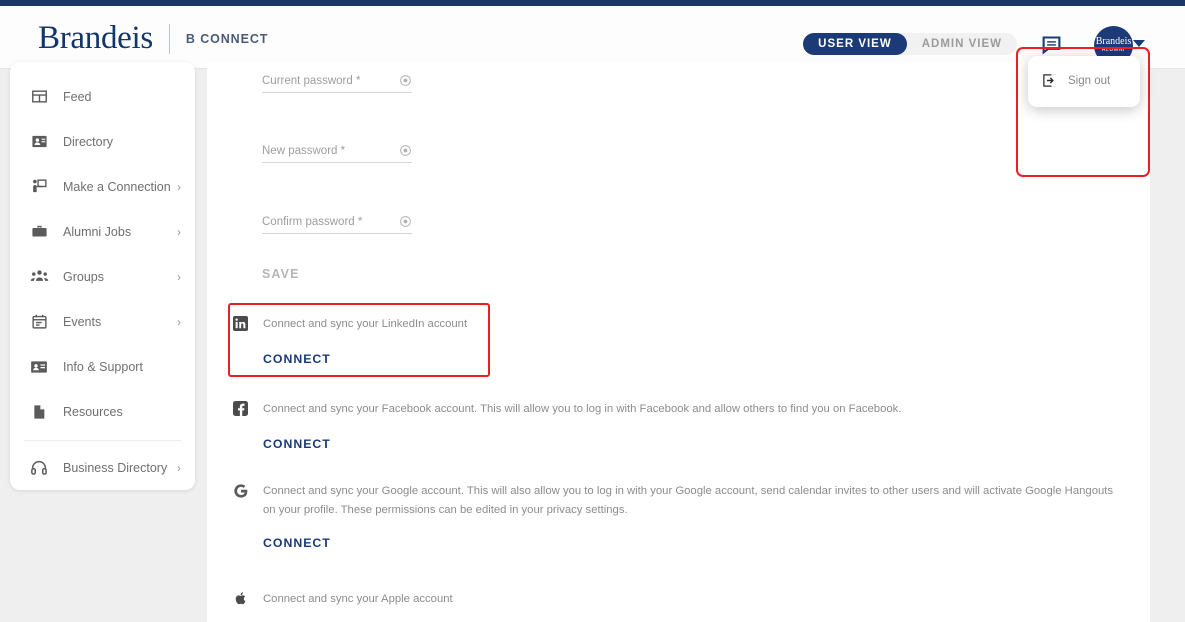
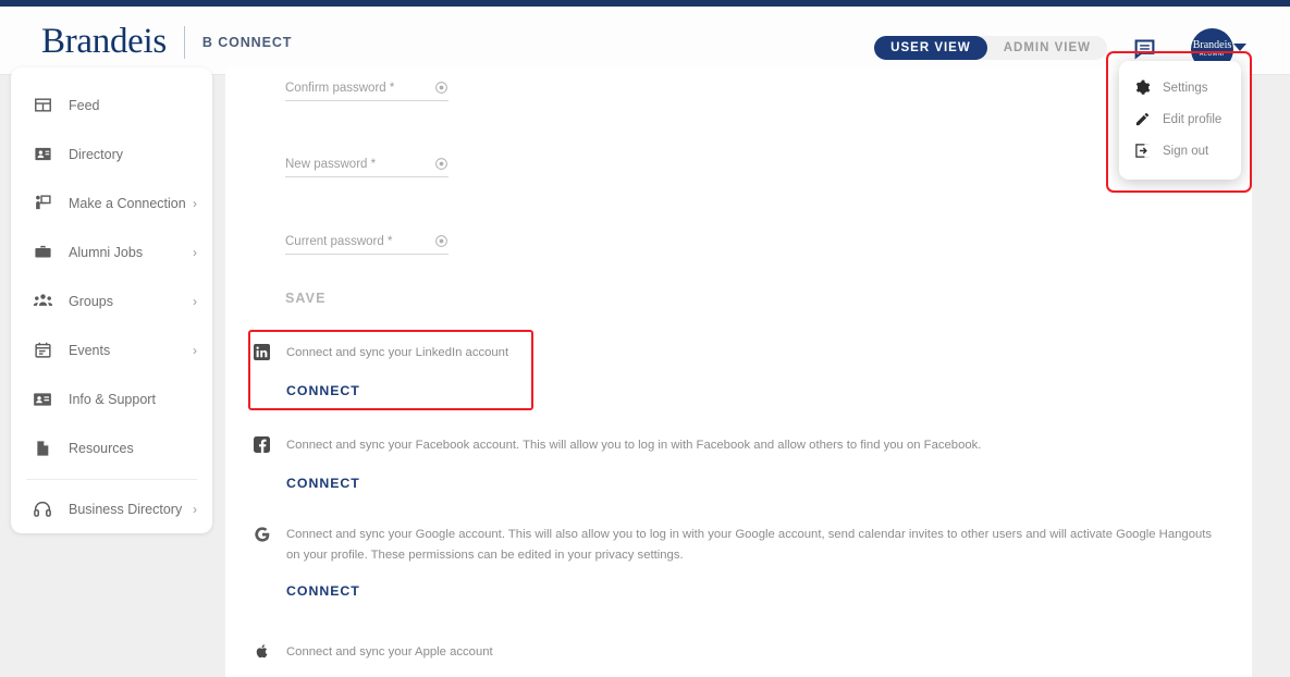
  Brandeis
  B CONNECT
  USER VIEW
  ADMIN VIEW
  Brandeis
+ Settings
+ Edit profile
  Sign out
  Feed
  Directory
  Make a Connection
  ›
  Alumni Jobs
  ›
  Groups
  ›
  Events
  ›
  Info & Support
  Resources
  Business Directory
  ›
- Current password *
+ Confirm password *
  New password *
- Confirm password *
+ Current password *
  SAVE
  Connect and sync your LinkedIn account
  CONNECT
  Connect and sync your Facebook account. This will allow you to log in with Facebook and allow others to find you on Facebook.
  CONNECT
  Connect and sync your Google account. This will also allow you to log in with your Google account, send calendar invites to other users and will activate Google Hangouts on your profile. These permissions can be edited in your privacy settings.
  CONNECT
  Connect and sync your Apple account
